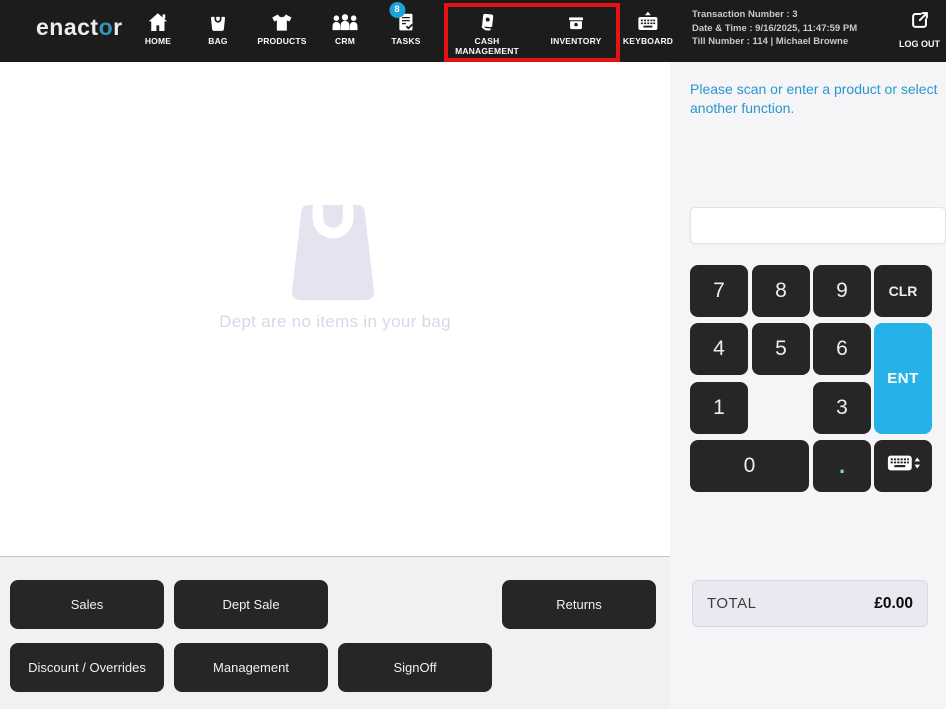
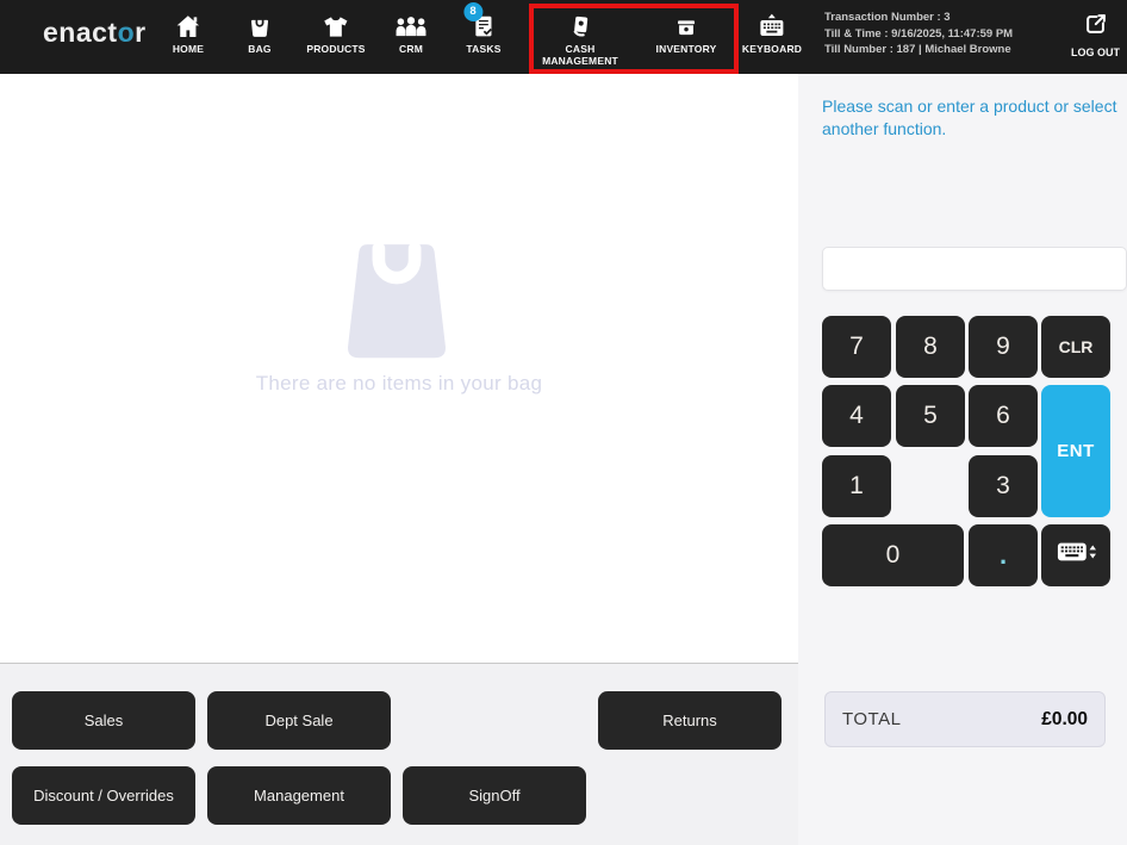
  enactor
  HOME
  BAG
  PRODUCTS
  CRM
  8
  TASKS
  CASH MANAGEMENT
  INVENTORY
  KEYBOARD
  Transaction Number : 3
- Date & Time : 9/16/2025, 11:47:59 PM
+ Till & Time : 9/16/2025, 11:47:59 PM
- Till Number : 114 | Michael Browne
+ Till Number : 187 | Michael Browne
  LOG OUT
- Dept are no items in your bag
+ There are no items in your bag
  Sales
  Dept Sale
  Returns
  Discount / Overrides
  Management
  SignOff
  Please scan or enter a product or select another function.
  7
  8
  9
  CLR
  4
  5
  6
  ENT
  1
  3
  0
  .
  TOTAL
  £0.00
